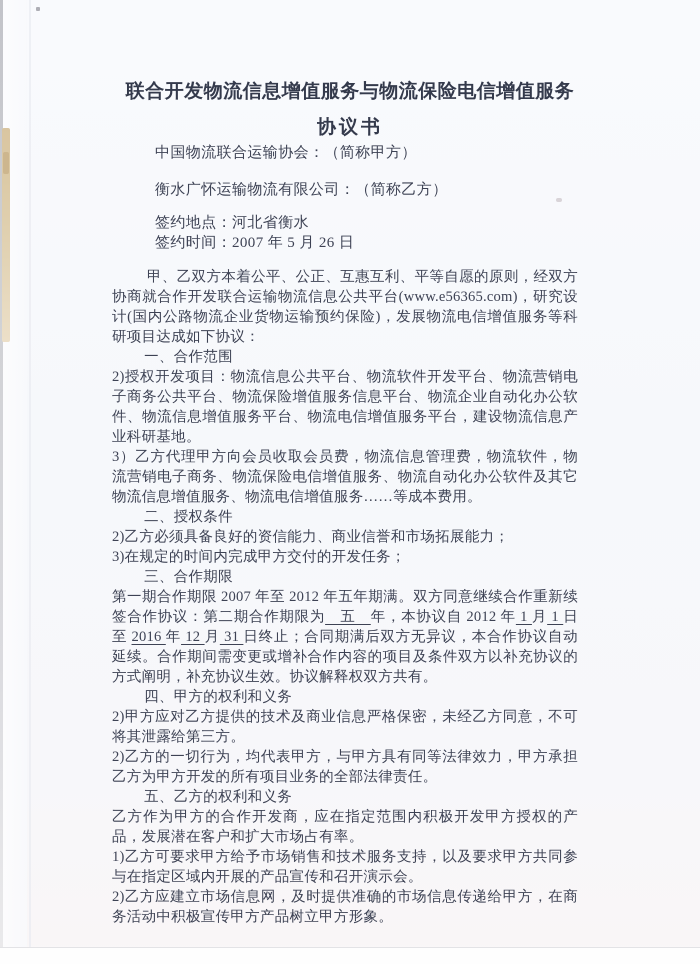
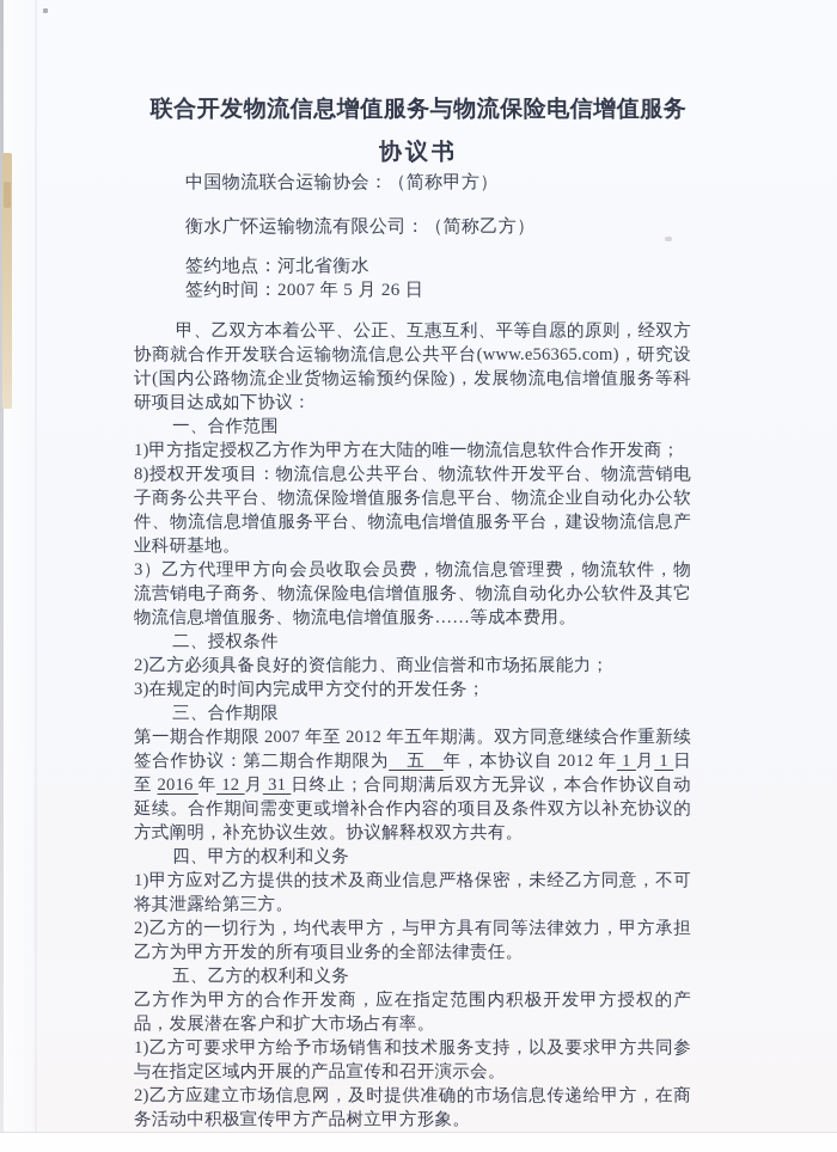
  联合开发物流信息增值服务与物流保险电信增值服务
  协议书
  中国物流联合运输协会：（简称甲方）
  衡水广怀运输物流有限公司：（简称乙方）
  签约地点：河北省衡水
  签约时间：2007 年 5 月 26 日
  甲、乙双方本着公平、公正、互惠互利、平等自愿的原则，经双方协商就合作开发联合运输物流信息公共平台(www.e56365.com)，研究设计(国内公路物流企业货物运输预约保险)，发展物流电信增值服务等科研项目达成如下协议：
  一、合作范围
+ 1)甲方指定授权乙方作为甲方在大陆的唯一物流信息软件合作开发商；
- 2)授权开发项目：物流信息公共平台、物流软件开发平台、物流营销电子商务公共平台、物流保险增值服务信息平台、物流企业自动化办公软件、物流信息增值服务平台、物流电信增值服务平台，建设物流信息产业科研基地。
+ 8)授权开发项目：物流信息公共平台、物流软件开发平台、物流营销电子商务公共平台、物流保险增值服务信息平台、物流企业自动化办公软件、物流信息增值服务平台、物流电信增值服务平台，建设物流信息产业科研基地。
  3）乙方代理甲方向会员收取会员费，物流信息管理费，物流软件，物流营销电子商务、物流保险电信增值服务、物流自动化办公软件及其它物流信息增值服务、物流电信增值服务……等成本费用。
  二、授权条件
  2)乙方必须具备良好的资信能力、商业信誉和市场拓展能力；
  3)在规定的时间内完成甲方交付的开发任务；
  三、合作期限
  第一期合作期限 2007 年至 2012 年五年期满。双方同意继续合作重新续签合作协议：第二期合作期限为 五 年，本协议自 2012 年 1 月 1 日 至 2016 年 12 月 31 日终止；合同期满后双方无异议，本合作协议自动延续。合作期间需变更或增补合作内容的项目及条件双方以补充协议的方式阐明，补充协议生效。协议解释权双方共有。
  四、甲方的权利和义务
- 2)甲方应对乙方提供的技术及商业信息严格保密，未经乙方同意，不可将其泄露给第三方。
+ 1)甲方应对乙方提供的技术及商业信息严格保密，未经乙方同意，不可将其泄露给第三方。
  2)乙方的一切行为，均代表甲方，与甲方具有同等法律效力，甲方承担乙方为甲方开发的所有项目业务的全部法律责任。
  五、乙方的权利和义务
  乙方作为甲方的合作开发商，应在指定范围内积极开发甲方授权的产品，发展潜在客户和扩大市场占有率。
  1)乙方可要求甲方给予市场销售和技术服务支持，以及要求甲方共同参与在指定区域内开展的产品宣传和召开演示会。
  2)乙方应建立市场信息网，及时提供准确的市场信息传递给甲方，在商务活动中积极宣传甲方产品树立甲方形象。
